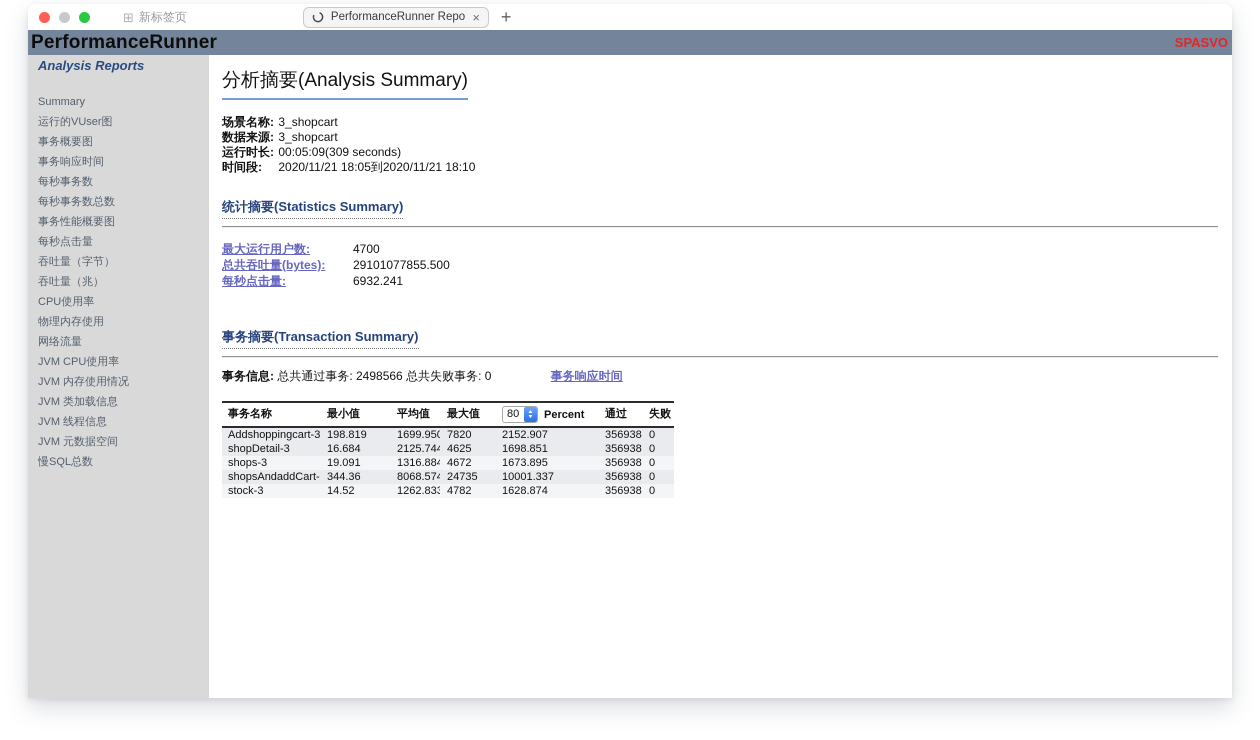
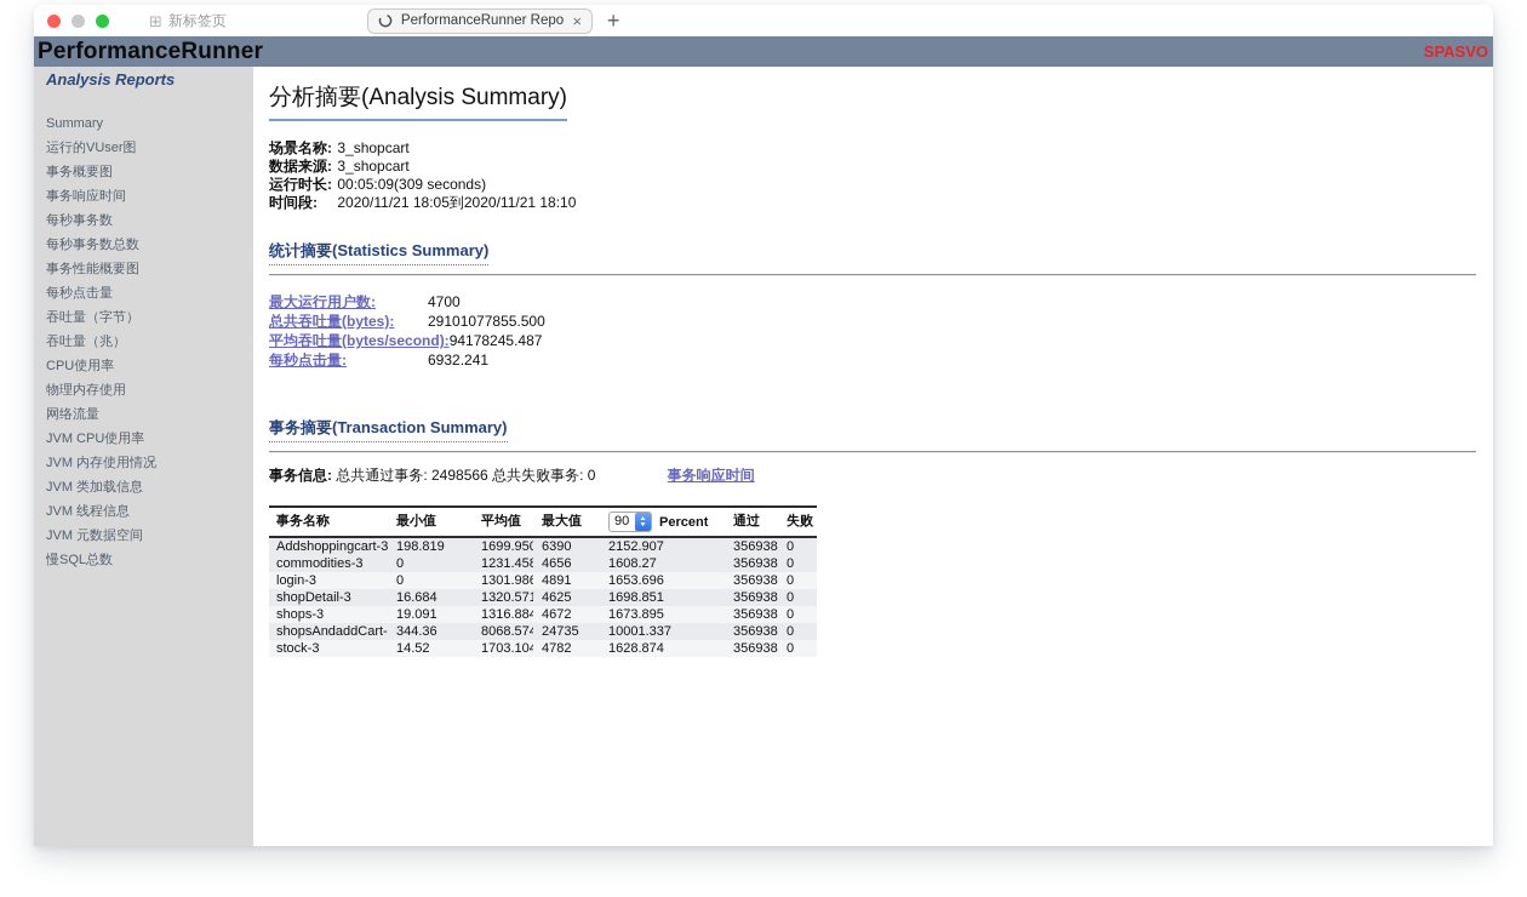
  ⊞
  新标签页
  PerformanceRunner Repo
  ×
  +
  PerformanceRunner
  SPASVO
  Analysis Reports
  Summary
  运行的VUser图
  事务概要图
  事务响应时间
  每秒事务数
  每秒事务数总数
  事务性能概要图
  每秒点击量
  吞吐量（字节）
  吞吐量（兆）
  CPU使用率
  物理内存使用
  网络流量
  JVM CPU使用率
  JVM 内存使用情况
  JVM 类加载信息
  JVM 线程信息
  JVM 元数据空间
  慢SQL总数
  分析摘要(Analysis Summary)
  场景名称: 3_shopcart
  数据来源: 3_shopcart
  运行时长: 00:05:09(309 seconds)
  时间段: 2020/11/21 18:05到2020/11/21 18:10
  统计摘要(Statistics Summary)
  最大运行用户数: 4700
  总共吞吐量(bytes): 29101077855.500
+ 平均吞吐量(bytes/second):94178245.487
  每秒点击量: 6932.241
  事务摘要(Transaction Summary)
  事务信息: 总共通过事务: 2498566 总共失败事务: 0 事务响应时间
- 事务名称	最小值	平均值	最大值	80 Percent	通过	失败
+ 事务名称	最小值	平均值	最大值	90 Percent	通过	失败
- Addshoppingcart-3	198.819	1699.950	7820	2152.907	356938	0
+ Addshoppingcart-3	198.819	1699.950	6390	2152.907	356938	0
+ commodities-3	0	1231.458	4656	1608.27	356938	0
+ login-3	0	1301.986	4891	1653.696	356938	0
- shopDetail-3	16.684	2125.744	4625	1698.851	356938	0
+ shopDetail-3	16.684	1320.571	4625	1698.851	356938	0
  shops-3	19.091	1316.884	4672	1673.895	356938	0
  shopsAndaddCart-	344.36	8068.574	24735	10001.337	356938	0
- stock-3	14.52	1262.833	4782	1628.874	356938	0
+ stock-3	14.52	1703.104	4782	1628.874	356938	0
